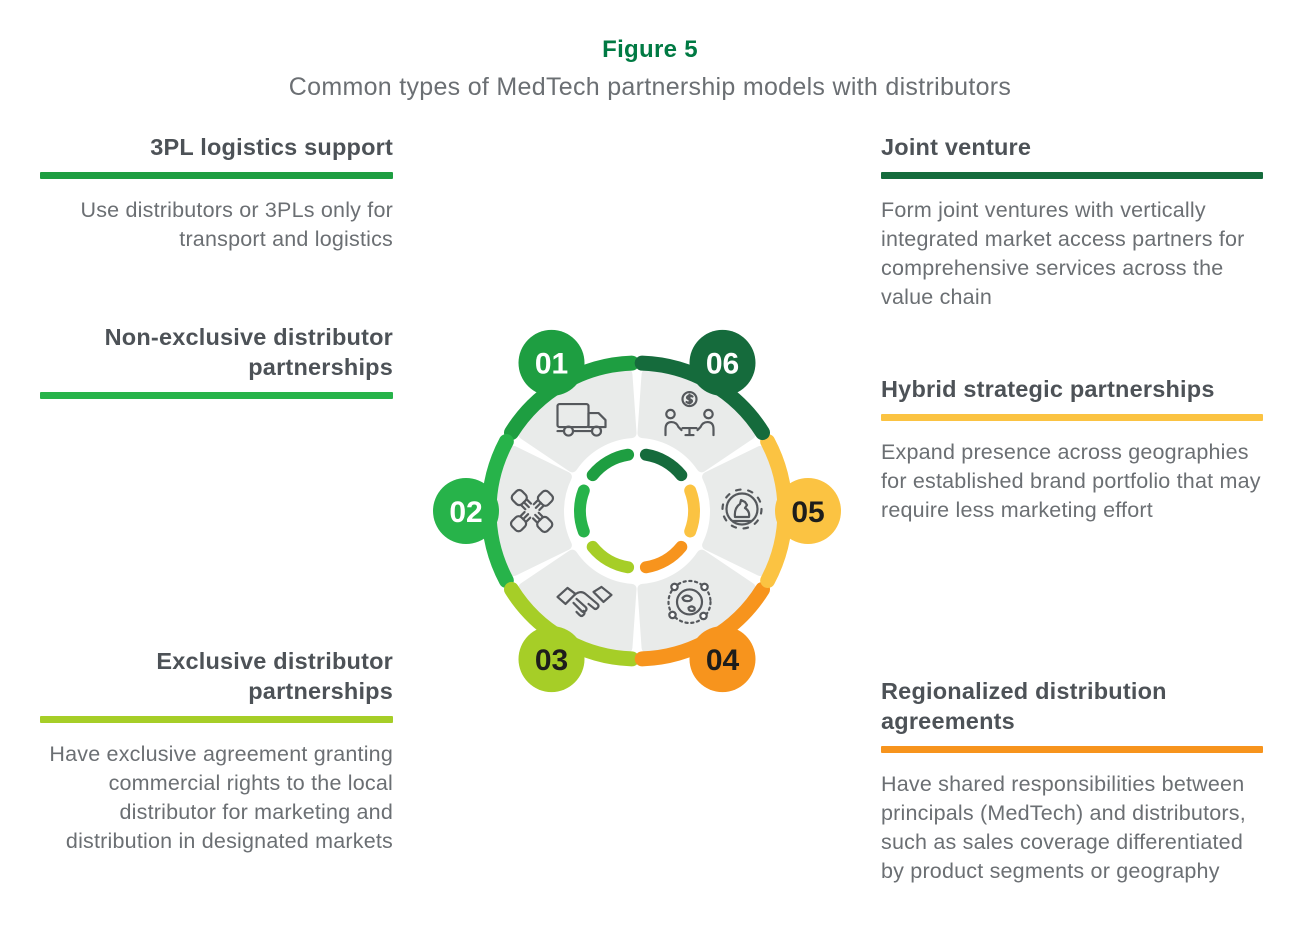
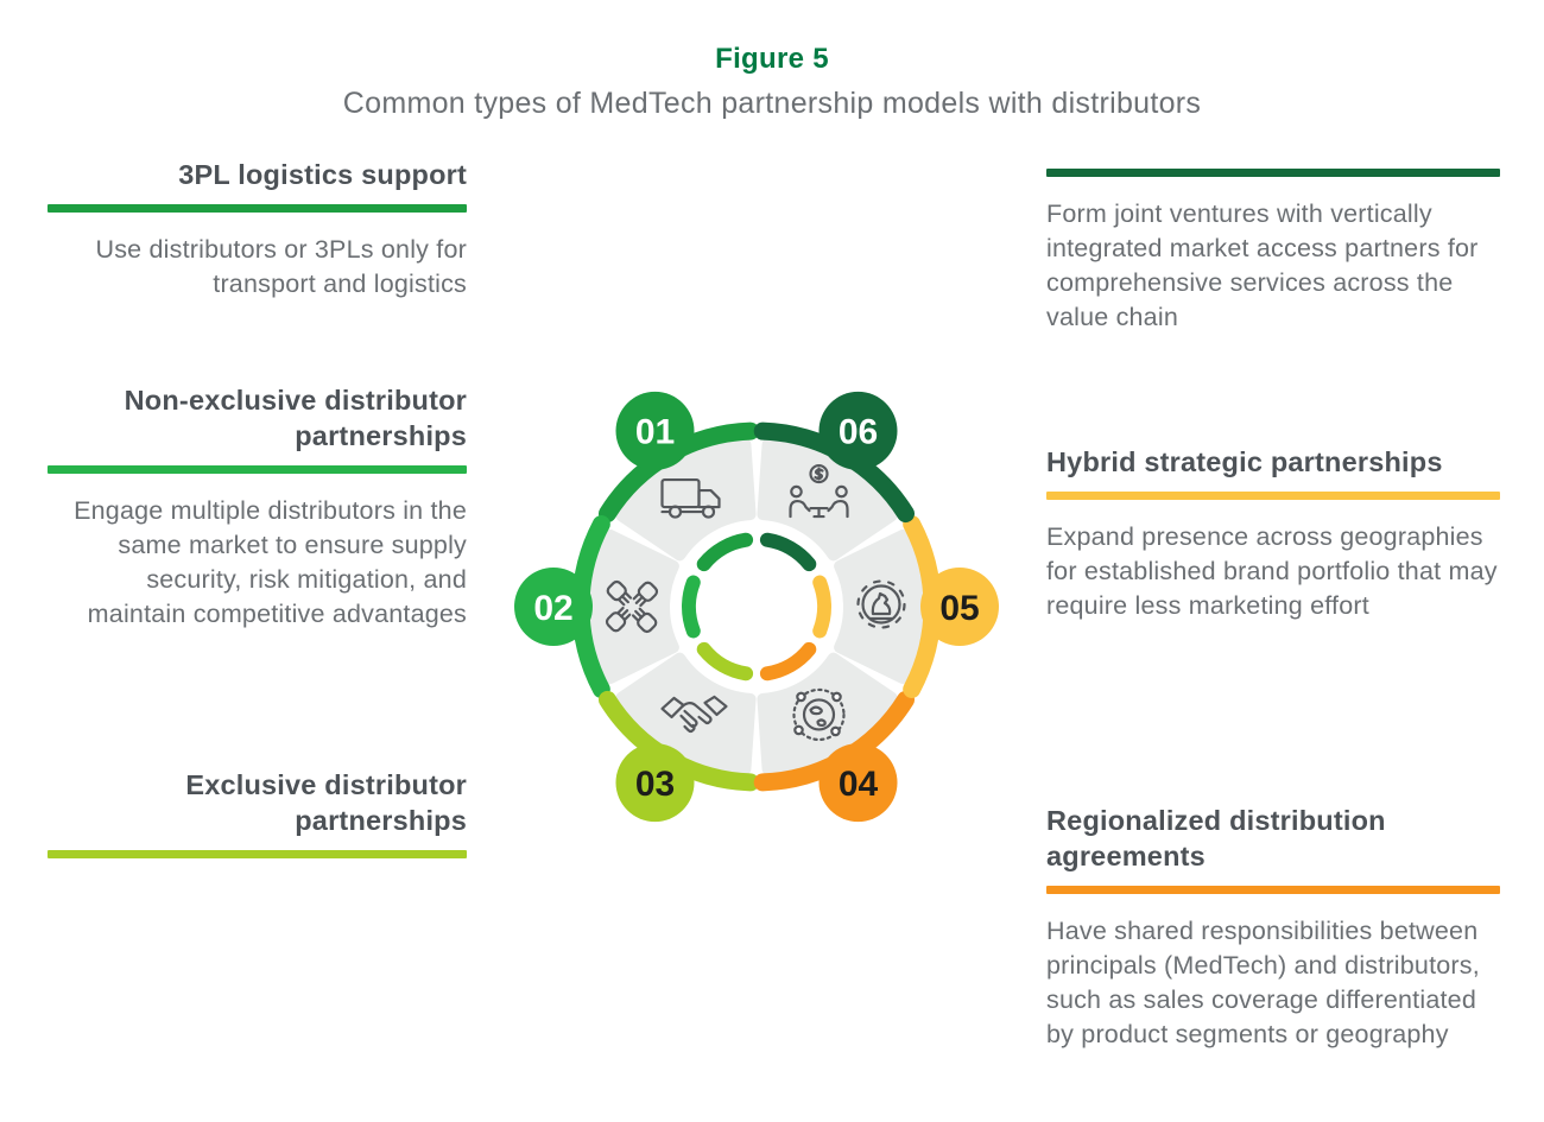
  Figure 5
  Common types of MedTech partnership models with distributors
  3PL logistics support
  Use distributors or 3PLs only for transport and logistics
  Non-exclusive distributor partnerships
+ Engage multiple distributors in the same market to ensure supply security, risk mitigation, and maintain competitive advantages
  Exclusive distributor partnerships
- Have exclusive agreement granting commercial rights to the local distributor for marketing and distribution in designated markets
- Joint venture
  Form joint ventures with vertically integrated market access partners for comprehensive services across the value chain
  Hybrid strategic partnerships
  Expand presence across geographies for established brand portfolio that may require less marketing effort
  Regionalized distribution agreements
  Have shared responsibilities between principals (MedTech) and distributors, such as sales coverage differentiated by product segments or geography
  01
  02
  03
  04
  05
  06
